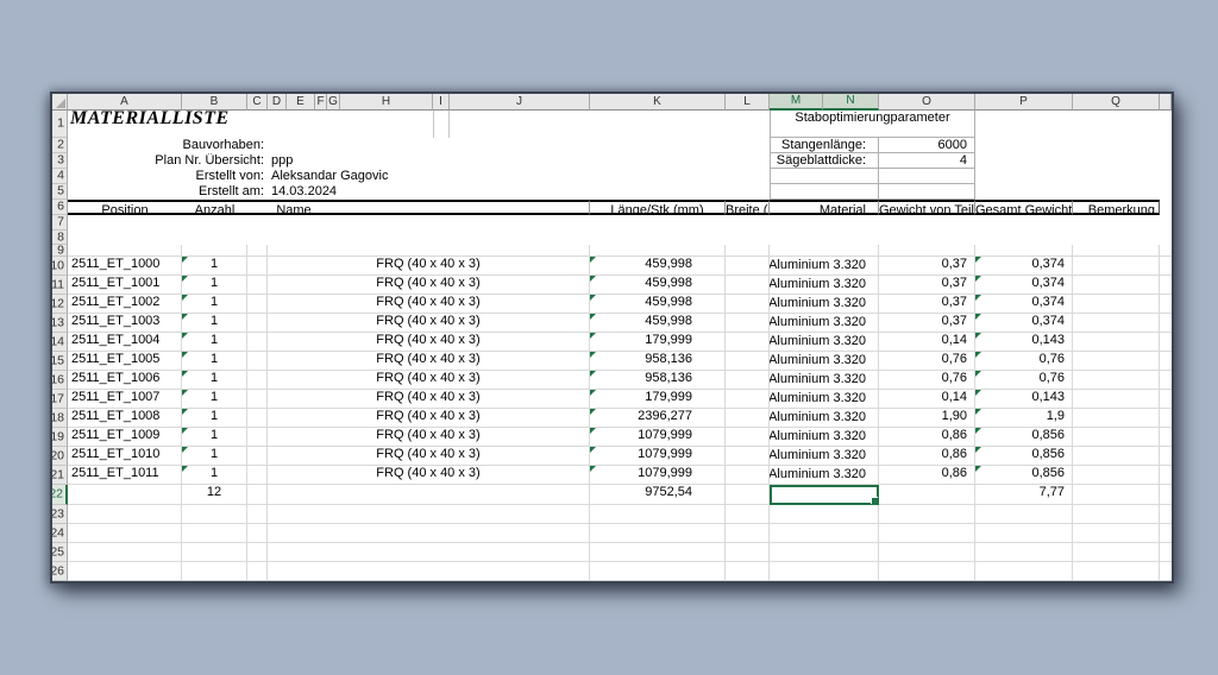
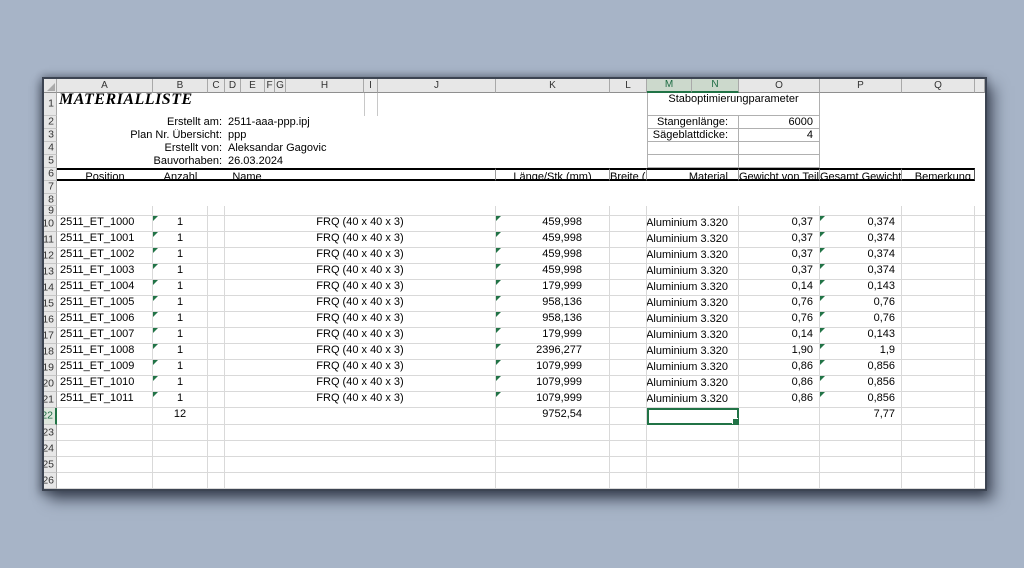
  A
  B
  C
  D
  E
  F
  G
  H
  I
  J
  K
  L
  M
  N
  O
  P
  Q
  1
  2
  3
  4
  5
  6
  7
  8
  9
  10
  11
  12
  13
  14
  15
  16
  17
  18
  19
  20
  21
  22
  23
  24
  25
  26
  MATERIALLISTE
  Staboptimierungparameter
- Bauvorhaben:
+ Erstellt am:
+ 2511-aaa-ppp.ipj
  Stangenlänge:
  6000
  Plan Nr. Übersicht:
  ppp
  Sägeblattdicke:
  4
  Erstellt von:
  Aleksandar Gagovic
- Erstellt am:
+ Bauvorhaben:
- 14.03.2024
+ 26.03.2024
  Position
  Anzahl
  Name
  Länge/Stk (mm)
  Breite (
  Material
  Gesamt Gewicht
  Bemerkung
  2511_ET_1000
  1
  FRQ (40 x 40 x 3)
  459,998
  Aluminium 3.320
  0,37
  0,374
  2511_ET_1001
  1
  FRQ (40 x 40 x 3)
  459,998
  Aluminium 3.320
  0,37
  0,374
  2511_ET_1002
  1
  FRQ (40 x 40 x 3)
  459,998
  Aluminium 3.320
  0,37
  0,374
  2511_ET_1003
  1
  FRQ (40 x 40 x 3)
  459,998
  Aluminium 3.320
  0,37
  0,374
  2511_ET_1004
  1
  FRQ (40 x 40 x 3)
  179,999
  Aluminium 3.320
  0,14
  0,143
  2511_ET_1005
  1
  FRQ (40 x 40 x 3)
  958,136
  Aluminium 3.320
  0,76
  0,76
  2511_ET_1006
  1
  FRQ (40 x 40 x 3)
  958,136
  Aluminium 3.320
  0,76
  0,76
  2511_ET_1007
  1
  FRQ (40 x 40 x 3)
  179,999
  Aluminium 3.320
  0,14
  0,143
  2511_ET_1008
  1
  FRQ (40 x 40 x 3)
  2396,277
  Aluminium 3.320
  1,90
  1,9
  2511_ET_1009
  1
  FRQ (40 x 40 x 3)
  1079,999
  Aluminium 3.320
  0,86
  0,856
  2511_ET_1010
  1
  FRQ (40 x 40 x 3)
  1079,999
  Aluminium 3.320
  0,86
  0,856
  2511_ET_1011
  1
  FRQ (40 x 40 x 3)
  1079,999
  Aluminium 3.320
  0,86
  0,856
  12
  9752,54
  7,77
